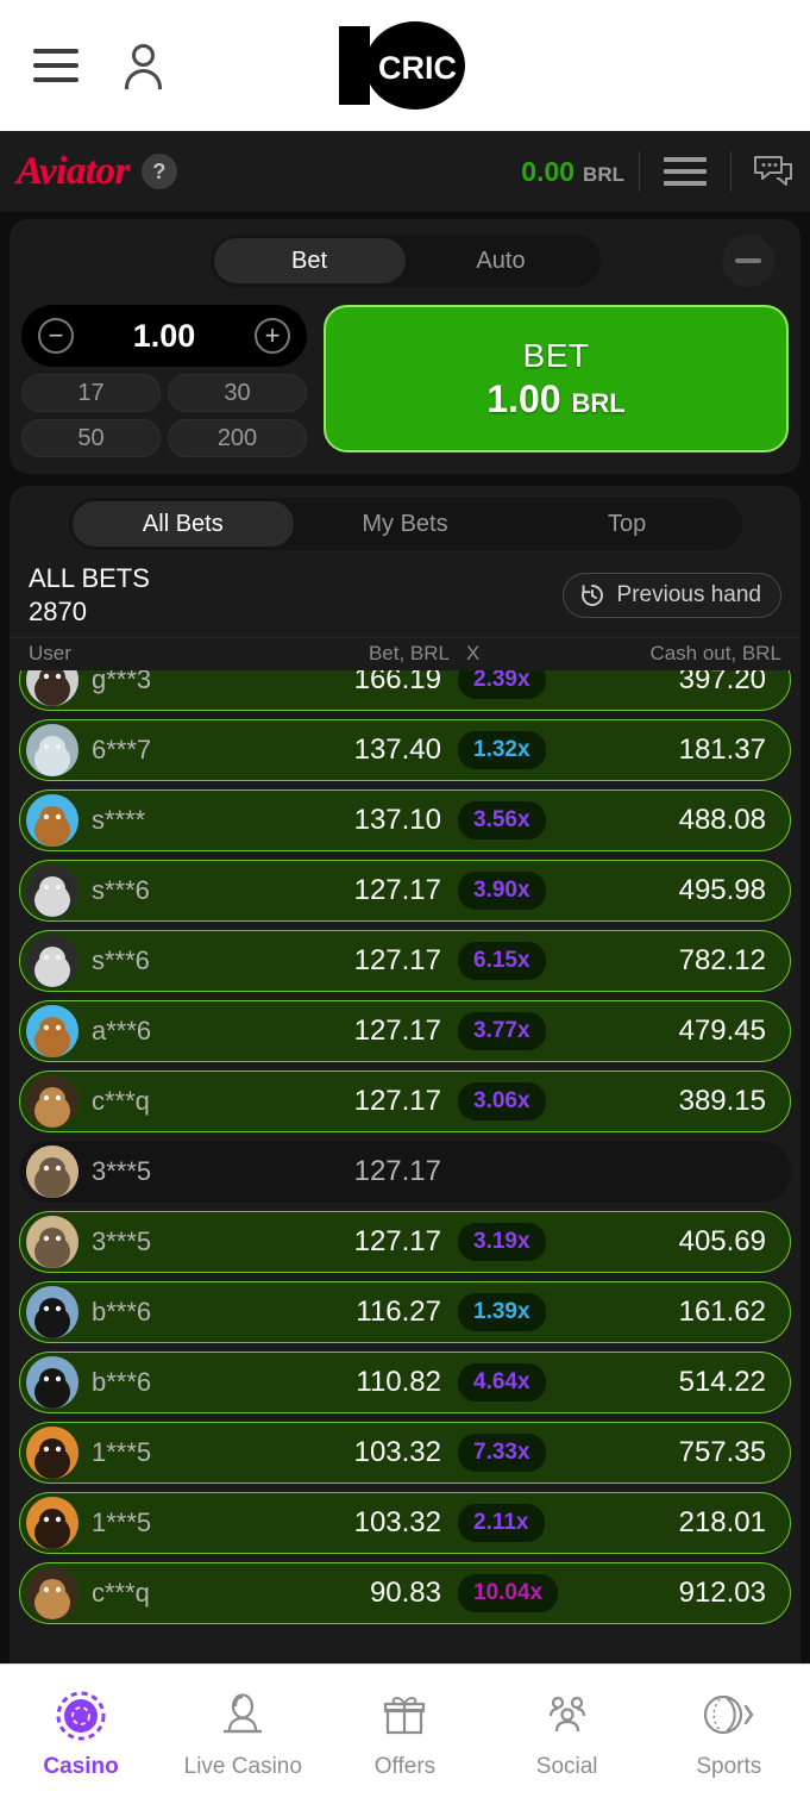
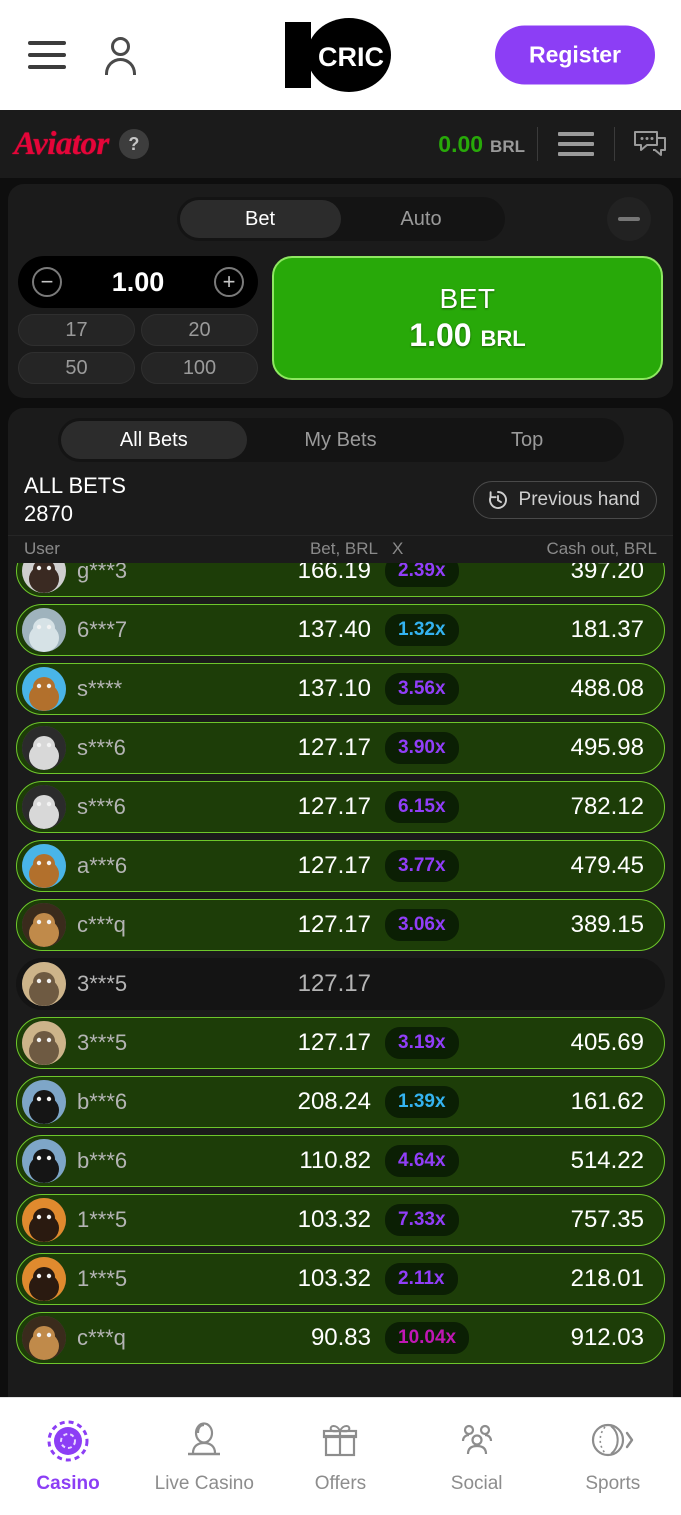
  CRIC
+ Register
  Aviator
  ?
  0.00
  BRL
  Bet
  Auto
  −
  1.00
  +
  17
- 30
+ 20
  50
- 200
+ 100
  BET
  1.00 BRL
  All Bets
  My Bets
  Top
  ALL BETS
  2870
  Previous hand
  User
  Bet, BRL
  X
  Cash out, BRL
  g***3
  166.19
  2.39x
  397.20
  6***7
  137.40
  1.32x
  181.37
  s****
  137.10
  3.56x
  488.08
  s***6
  127.17
  3.90x
  495.98
  s***6
  127.17
  6.15x
  782.12
  a***6
  127.17
  3.77x
  479.45
  c***q
  127.17
  3.06x
  389.15
  3***5
  127.17
  3***5
  127.17
  3.19x
  405.69
  b***6
- 116.27
+ 208.24
  1.39x
  161.62
  b***6
  110.82
  4.64x
  514.22
  1***5
  103.32
  7.33x
  757.35
  1***5
  103.32
  2.11x
  218.01
  c***q
  90.83
  10.04x
  912.03
  Casino
  Live Casino
  Offers
  Social
  Sports
